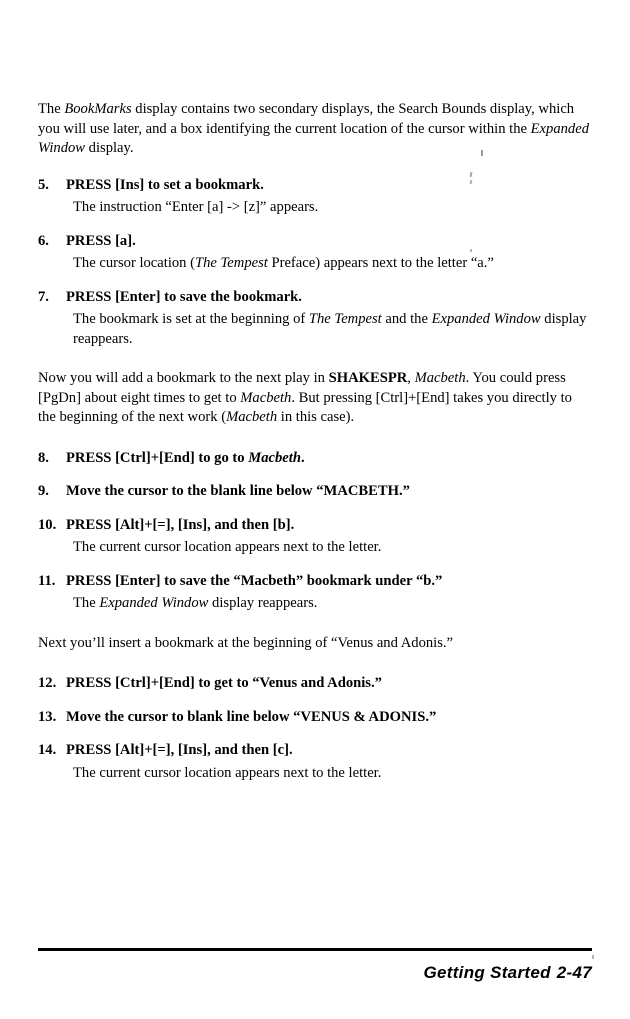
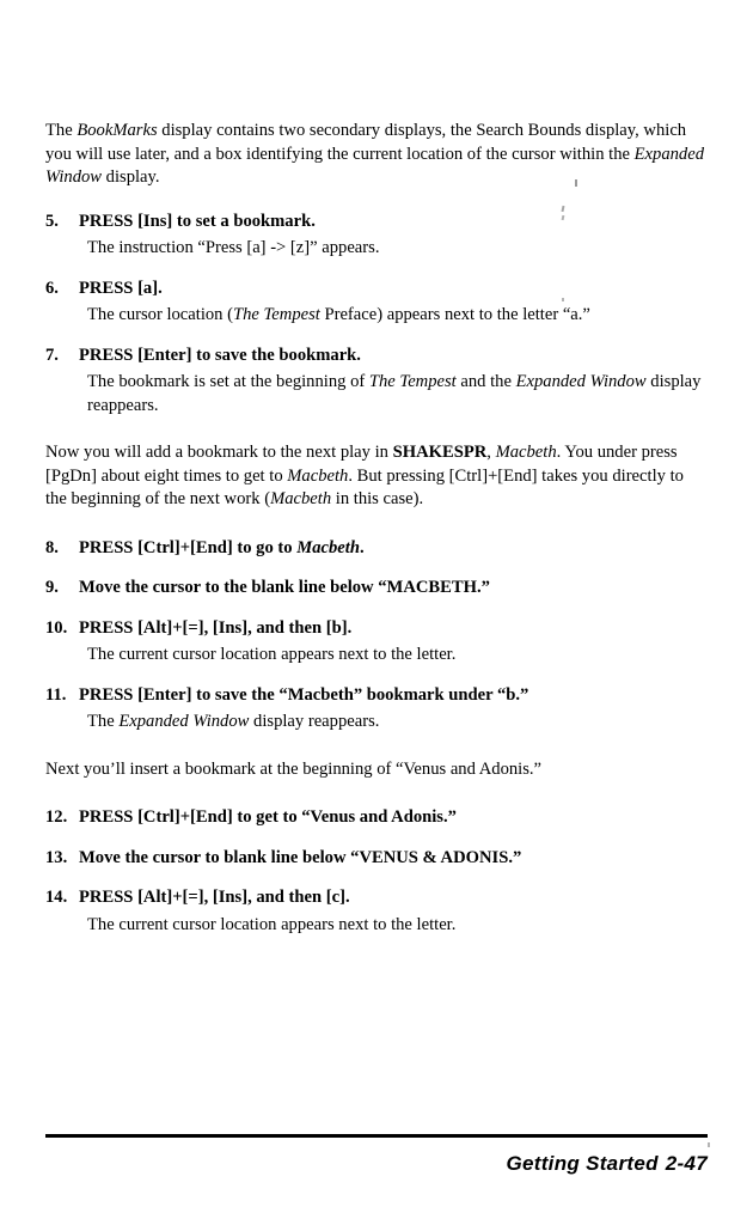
  The BookMarks display contains two secondary displays, the Search Bounds display, which you will use later, and a box identifying the current location of the cursor within the Expanded Window display.
  5.
  PRESS [Ins] to set a bookmark.
- The instruction “Enter [a] -> [z]” appears.
+ The instruction “Press [a] -> [z]” appears.
  6.
  PRESS [a].
  The cursor location (The Tempest Preface) appears next to the letter “a.”
  7.
  PRESS [Enter] to save the bookmark.
  The bookmark is set at the beginning of The Tempest and the Expanded Window display reappears.
- Now you will add a bookmark to the next play in SHAKESPR, Macbeth. You could press [PgDn] about eight times to get to Macbeth. But pressing [Ctrl]+[End] takes you directly to the beginning of the next work (Macbeth in this case).
+ Now you will add a bookmark to the next play in SHAKESPR, Macbeth. You under press [PgDn] about eight times to get to Macbeth. But pressing [Ctrl]+[End] takes you directly to the beginning of the next work (Macbeth in this case).
  8.
  PRESS [Ctrl]+[End] to go to Macbeth.
  9.
  Move the cursor to the blank line below “MACBETH.”
  10.
  PRESS [Alt]+[=], [Ins], and then [b].
  The current cursor location appears next to the letter.
  11.
  PRESS [Enter] to save the “Macbeth” bookmark under “b.”
  The Expanded Window display reappears.
  Next you’ll insert a bookmark at the beginning of “Venus and Adonis.”
  12.
  PRESS [Ctrl]+[End] to get to “Venus and Adonis.”
  13.
  Move the cursor to blank line below “VENUS & ADONIS.”
  14.
  PRESS [Alt]+[=], [Ins], and then [c].
  The current cursor location appears next to the letter.
  Getting Started 2-47
